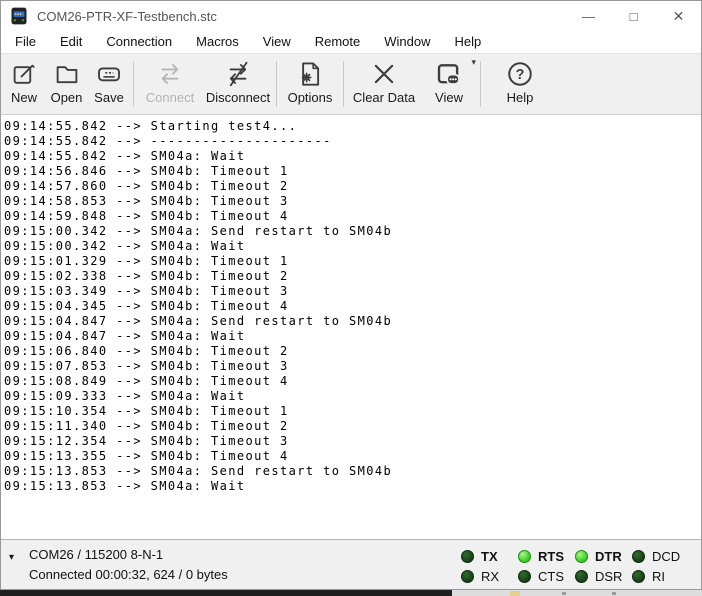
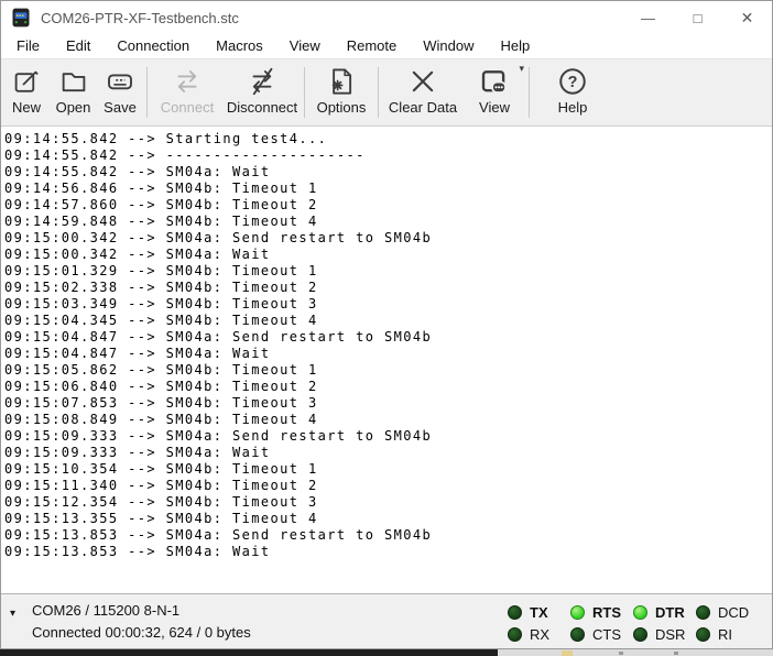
  COM26-PTR-XF-Testbench.stc
  —
  □
  ✕
  File
  Edit
  Connection
  Macros
  View
  Remote
  Window
  Help
  New
  Open
  Save
  Connect
  Disconnect
  Options
  Clear Data
  ▾
  View
  ?
  Help
  09:14:55.842 --> Starting test4...
  09:14:55.842 --> ---------------------
  09:14:55.842 --> SM04a: Wait
  09:14:56.846 --> SM04b: Timeout 1
  09:14:57.860 --> SM04b: Timeout 2
- 09:14:58.853 --> SM04b: Timeout 3
  09:14:59.848 --> SM04b: Timeout 4
  09:15:00.342 --> SM04a: Send restart to SM04b
  09:15:00.342 --> SM04a: Wait
  09:15:01.329 --> SM04b: Timeout 1
  09:15:02.338 --> SM04b: Timeout 2
  09:15:03.349 --> SM04b: Timeout 3
  09:15:04.345 --> SM04b: Timeout 4
  09:15:04.847 --> SM04a: Send restart to SM04b
  09:15:04.847 --> SM04a: Wait
+ 09:15:05.862 --> SM04b: Timeout 1
  09:15:06.840 --> SM04b: Timeout 2
  09:15:07.853 --> SM04b: Timeout 3
  09:15:08.849 --> SM04b: Timeout 4
+ 09:15:09.333 --> SM04a: Send restart to SM04b
  09:15:09.333 --> SM04a: Wait
  09:15:10.354 --> SM04b: Timeout 1
  09:15:11.340 --> SM04b: Timeout 2
  09:15:12.354 --> SM04b: Timeout 3
  09:15:13.355 --> SM04b: Timeout 4
  09:15:13.853 --> SM04a: Send restart to SM04b
  09:15:13.853 --> SM04a: Wait
  ▾
  COM26 / 115200 8-N-1
  Connected 00:00:32, 624 / 0 bytes
  TX
  RX
  RTS
  CTS
  DTR
  DSR
  DCD
  RI
